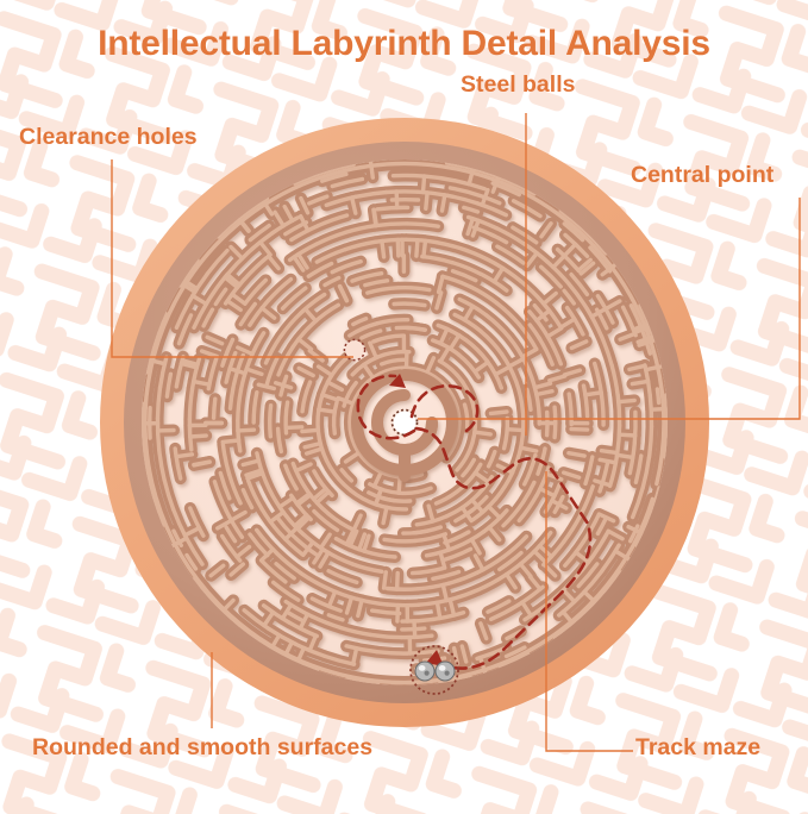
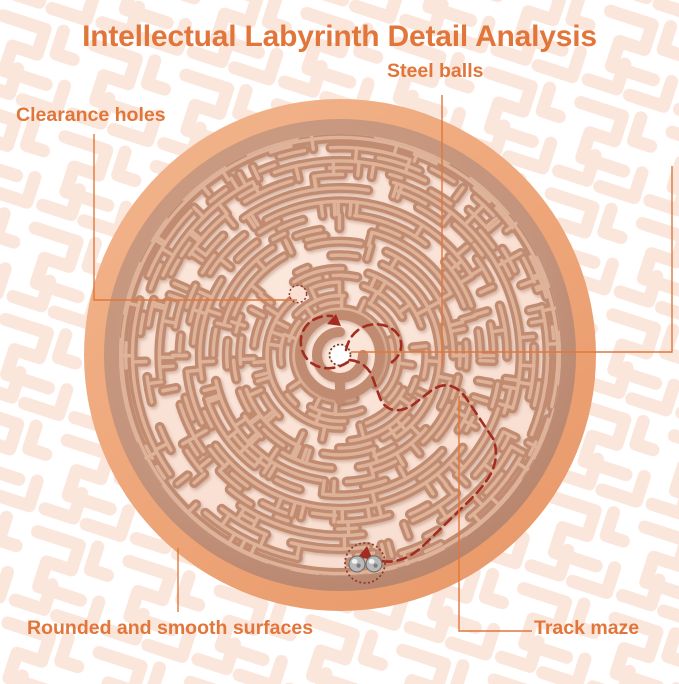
  Intellectual Labyrinth Detail Analysis
  Clearance holes
  Steel balls
- Central point
  Rounded and smooth surfaces
  Track maze
